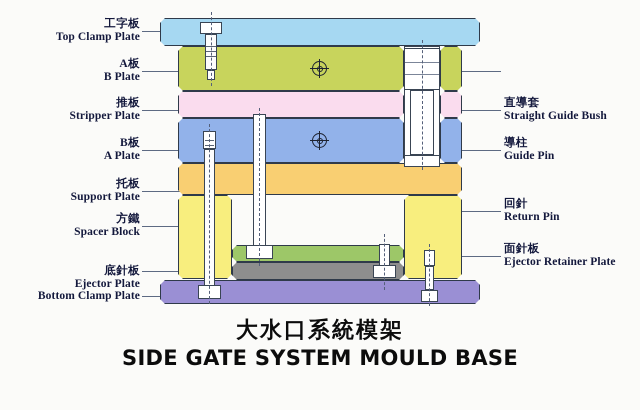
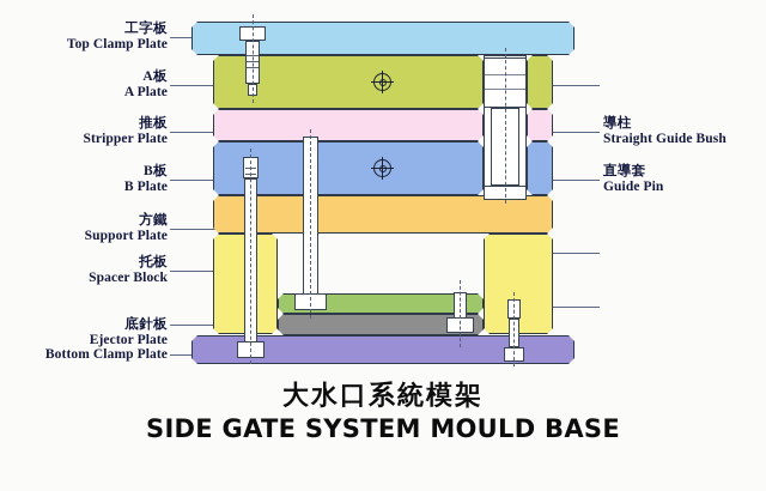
  工字板
  Top Clamp Plate
  A板
- B Plate
+ A Plate
  推板
  Stripper Plate
  B板
- A Plate
+ B Plate
- 托板
+ 方鐵
  Support Plate
- 方鐵
+ 托板
  Spacer Block
  底針板
  Ejector Plate
  Bottom Clamp Plate
- 直導套
+ 導柱
  Straight Guide Bush
- 導柱
+ 直導套
  Guide Pin
- 回針
- Return Pin
- 面針板
- Ejector Retainer Plate
  大水口系統模架
  SIDE GATE SYSTEM MOULD BASE
